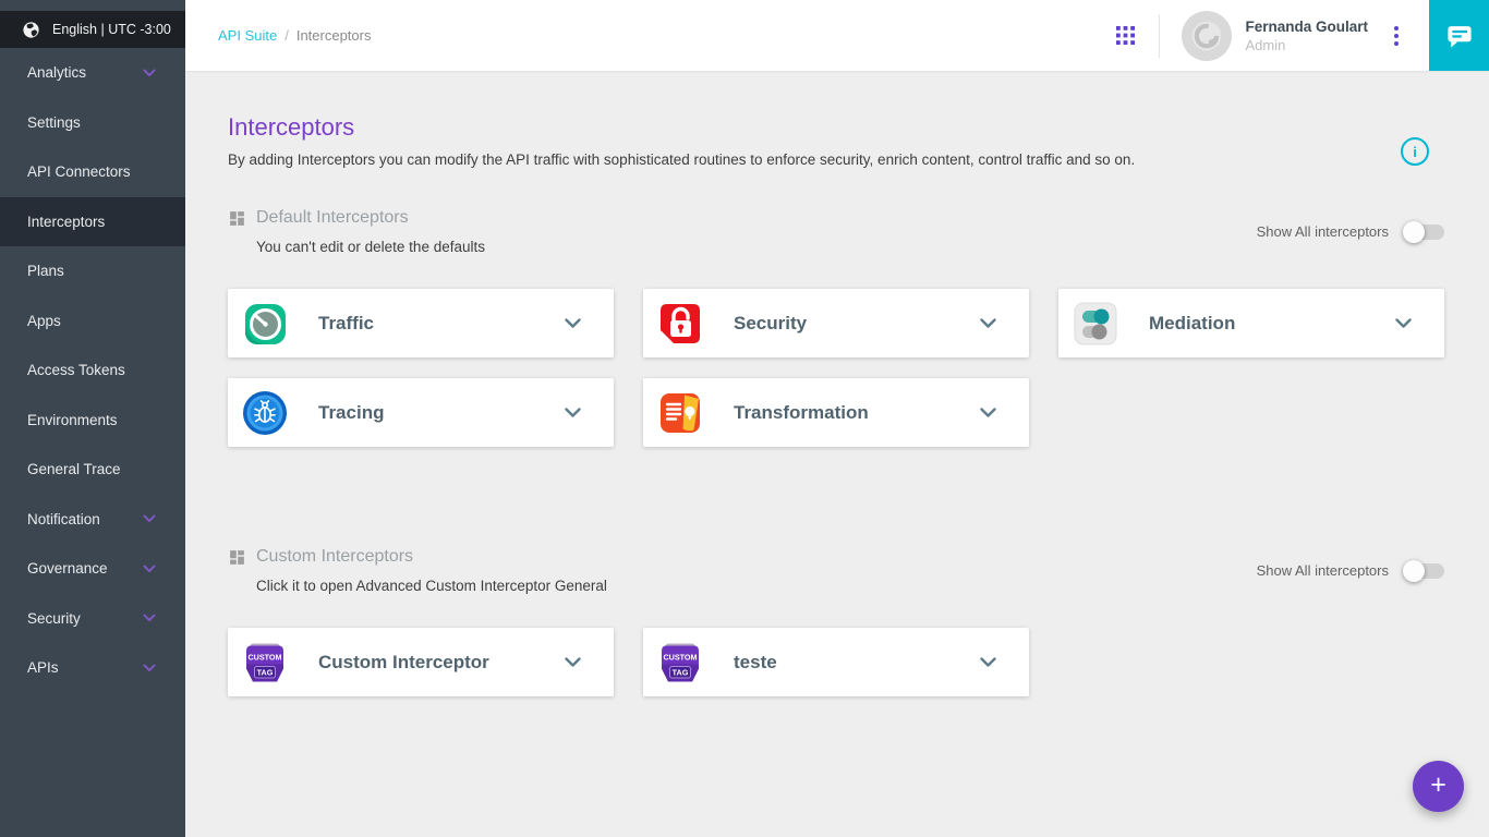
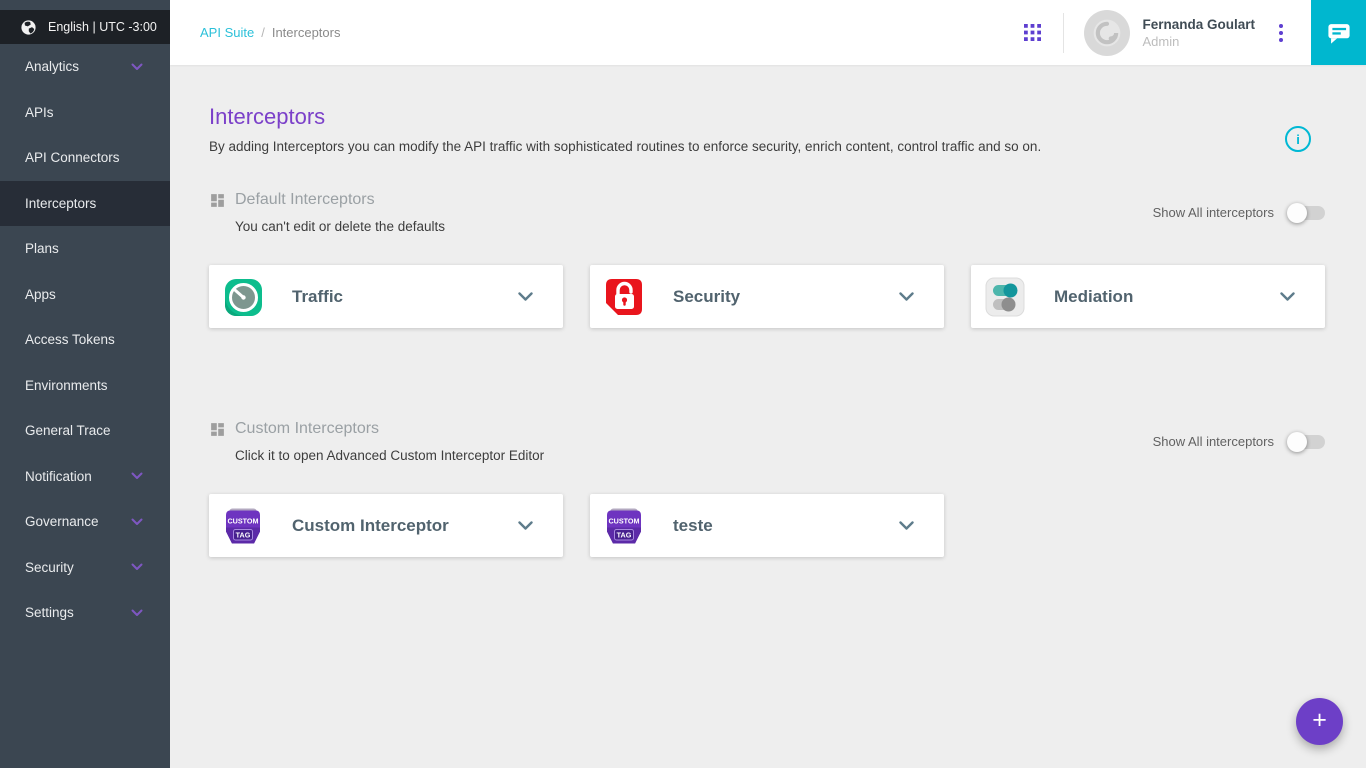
  English | UTC -3:00
  Analytics
- Settings
+ APIs
  API Connectors
  Interceptors
  Plans
  Apps
  Access Tokens
  Environments
  General Trace
  Notification
  Governance
  Security
- APIs
+ Settings
  API Suite
  /
  Interceptors
  Fernanda Goulart
  Admin
  Interceptors
  By adding Interceptors you can modify the API traffic with sophisticated routines to enforce security, enrich content, control traffic and so on.
  i
  Default Interceptors
  You can't edit or delete the defaults
  Show All interceptors
  Traffic
  Security
  Mediation
- Tracing
- Transformation
  Custom Interceptors
- Click it to open Advanced Custom Interceptor General
+ Click it to open Advanced Custom Interceptor Editor
  Show All interceptors
  CUSTOM
  TAG
  Custom Interceptor
  CUSTOM
  TAG
  teste
  +
